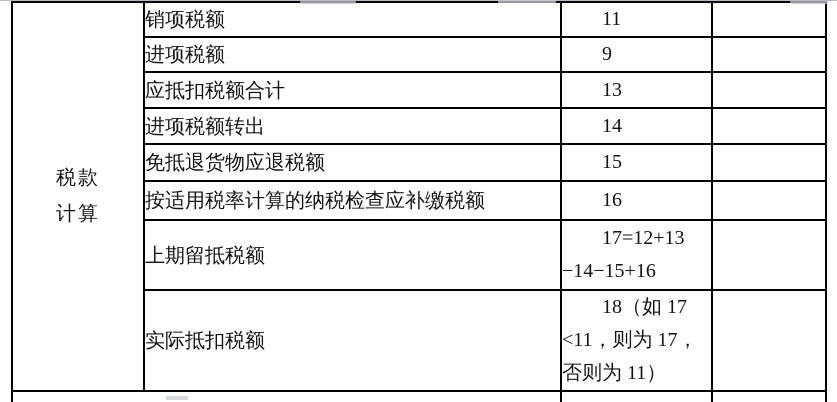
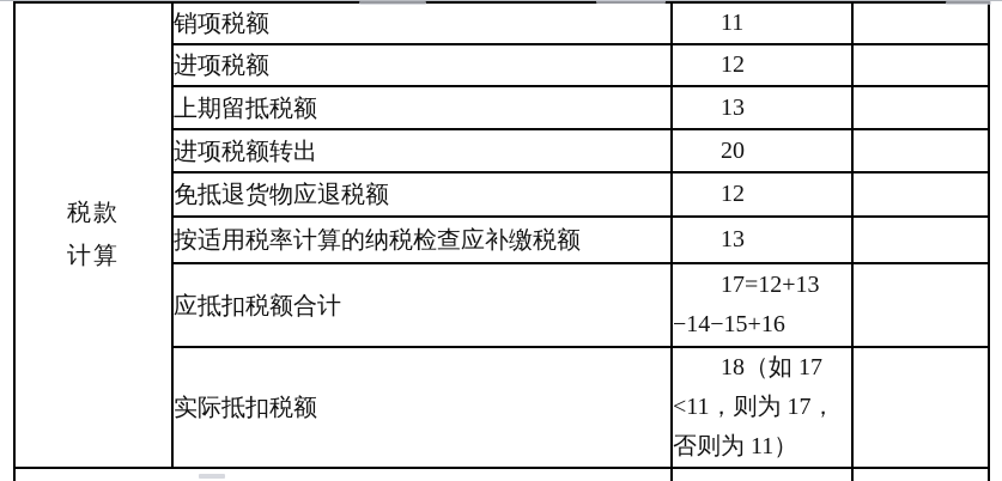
  税款 计算	销项税额	11
- 进项税额	9
+ 进项税额	12
- 应抵扣税额合计	13
+ 上期留抵税额	13
- 进项税额转出	14
+ 进项税额转出	20
- 免抵退货物应退税额	15
+ 免抵退货物应退税额	12
- 按适用税率计算的纳税检查应补缴税额	16
+ 按适用税率计算的纳税检查应补缴税额	13
- 上期留抵税额	17=12+13 −14−15+16
+ 应抵扣税额合计	17=12+13 −14−15+16
  实际抵扣税额	18（如 17 <11，则为 17， 否则为 11）
